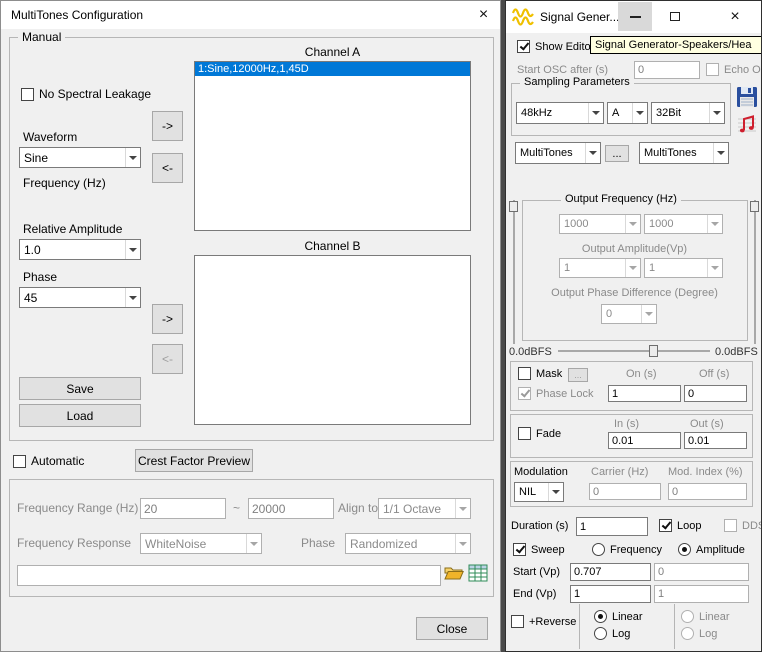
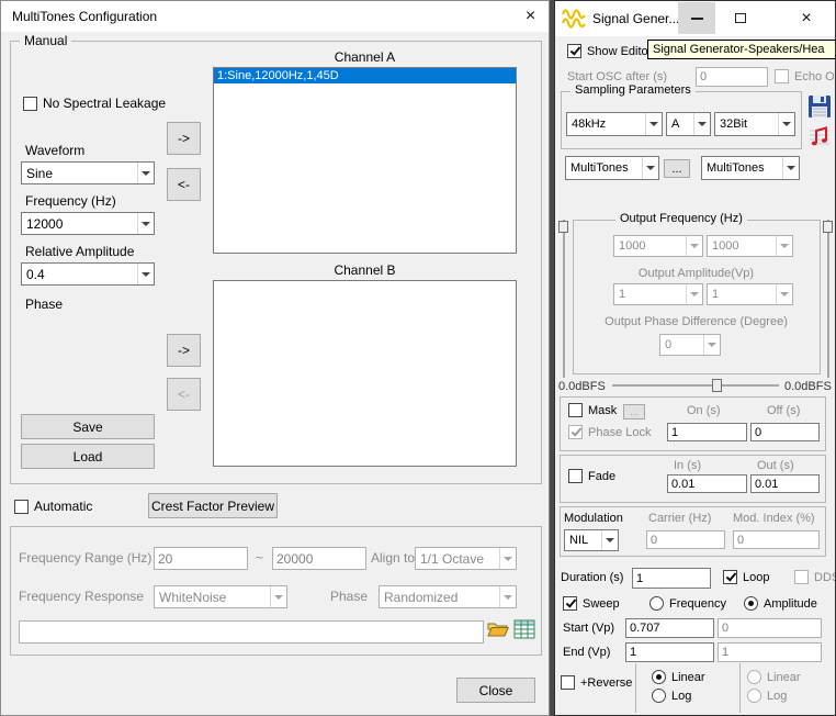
  MultiTones Configuration
  ×
  Manual
  Channel A
  1:Sine,12000Hz,1,45D
  No Spectral Leakage
  ->
  Waveform
  Sine
  <-
  Frequency (Hz)
+ 12000
  Relative Amplitude
- 1.0
+ 0.4
  Phase
- 45
  Channel B
  ->
  <-
  Save
  Load
  Automatic
  Crest Factor Preview
  Frequency Range (Hz)
  20
  ~
  20000
  Align to
  1/1 Octave
  Frequency Response
  WhiteNoise
  Phase
  Randomized
  Close
  Signal Gener..
  ×
  Show Edito
  Signal Generator-Speakers/Hea
  Start OSC after (s)
  0
  Sampling Parameters
  48kHz
  A
  32Bit
  MultiTones
  ...
  MultiTones
  Output Frequency (Hz)
  1000
  1000
  Output Amplitude(Vp)
  1
  1
  Output Phase Difference (Degree)
  0
  0.0dBFS
  0.0dBFS
  Mask
  ...
  On (s)
  Off (s)
  Phase Lock
  1
  0
  Fade
  In (s)
  Out (s)
  0.01
  0.01
  Modulation
  Carrier (Hz)
  Mod. Index (%)
  NIL
  0
  0
  Duration (s)
  1
  Loop
  Sweep
  Frequency
  Amplitude
  Start (Vp)
  0.707
  0
  End (Vp)
  1
  1
  +Reverse
  Linear
  Log
  Linear
  Log
